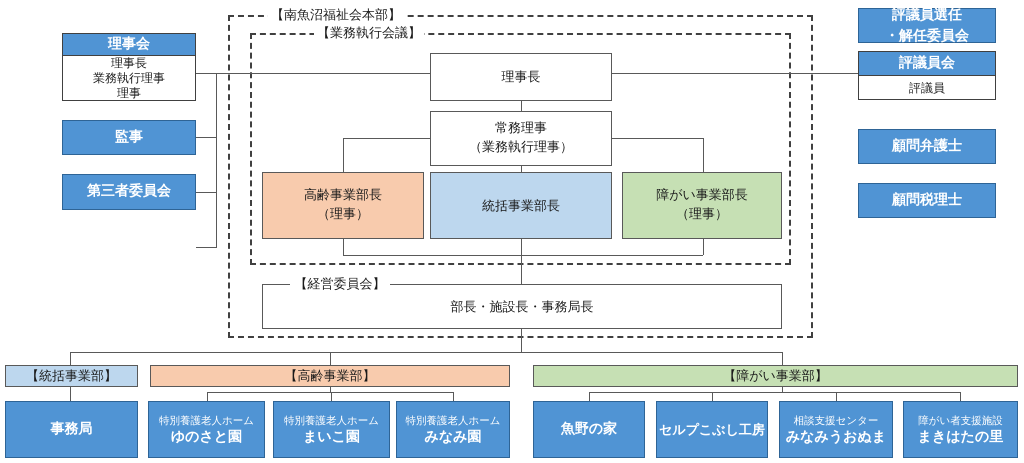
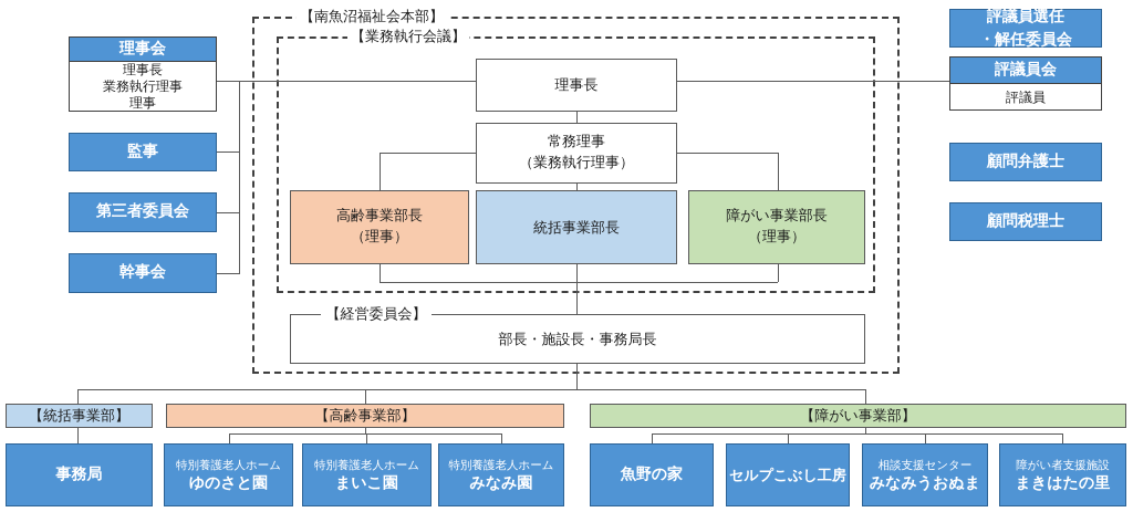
  【南魚沼福祉会本部】
  【業務執行会議】
  理事会
  理事長
  業務執行理事
  理事
  監事
  第三者委員会
+ 幹事会
  理事長
  常務理事
  （業務執行理事）
  高齢事業部長
  （理事）
  統括事業部長
  障がい事業部長
  （理事）
  部長・施設長・事務局長
  【経営委員会】
  評議員選任
  ・解任委員会
  評議員会
  評議員
  顧問弁護士
  顧問税理士
  【統括事業部】
  【高齢事業部】
  【障がい事業部】
  事務局
  特別養護老人ホーム
  ゆのさと園
  特別養護老人ホーム
  まいこ園
  特別養護老人ホーム
  みなみ園
  魚野の家
  セルプこぶし工房
  相談支援センター
  みなみうおぬま
  障がい者支援施設
  まきはたの里
